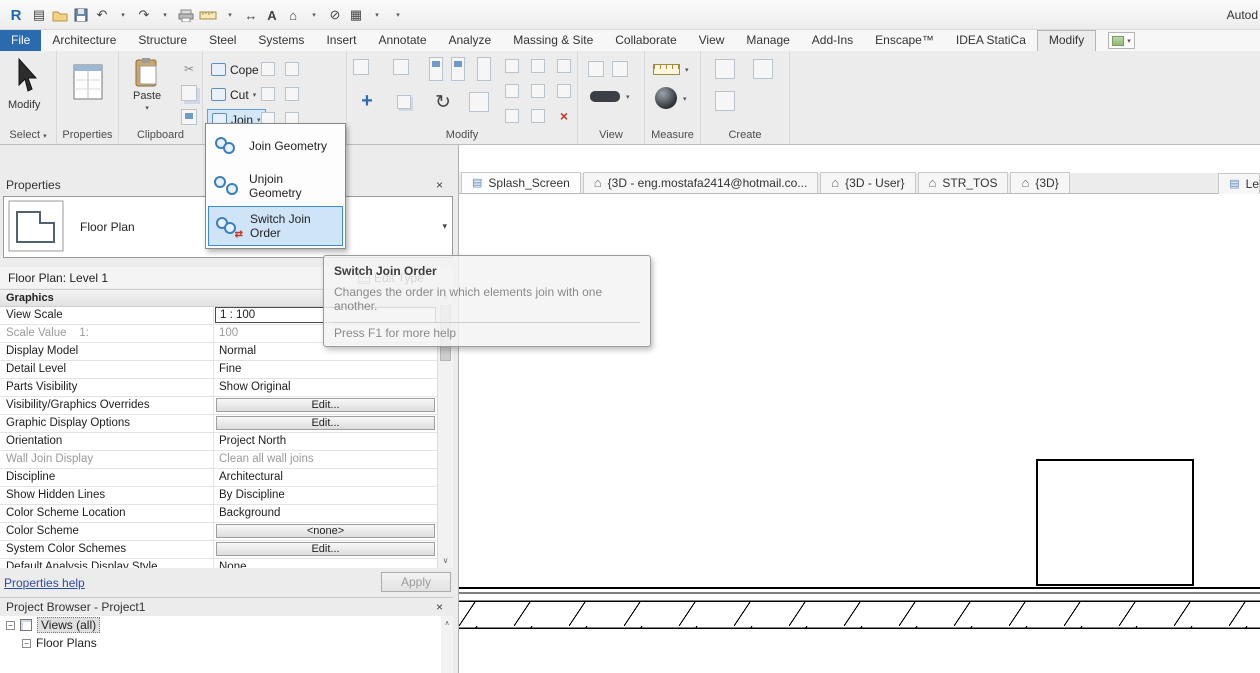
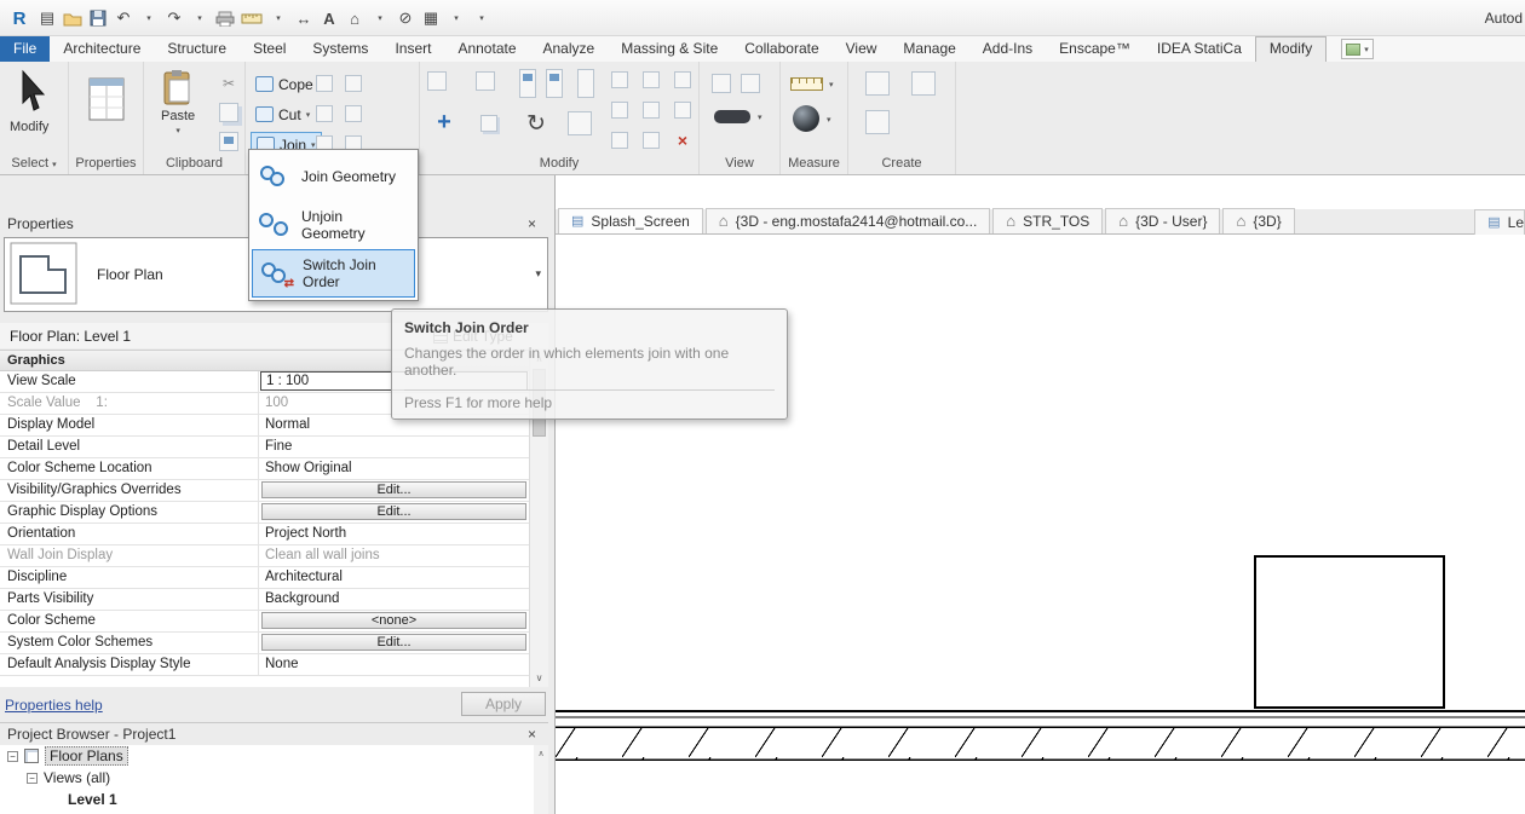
  R
  ▤
  ↶
  ↷
  ↔
  A
  ⌂
  ⊘
  ▦
  Autod
  File
  Architecture
  Structure
  Steel
  Systems
  Insert
  Annotate
  Analyze
  Massing & Site
  Collaborate
  View
  Manage
  Add-Ins
  Enscape™
  IDEA StatiCa
  Modify
  Modify
  Select
  Properties
  Paste
  ✂
  Clipboard
  Cope
  Cut
  Join
  +
  ↻
  ×
  Modify
  View
  Measure
  Create
  Properties
  ×
  Floor Plan
  ▾
  Floor Plan: Level 1
  Edit Type
  Graphics
  View Scale
  1 : 100
  Scale Value 1:
  100
  Display Model
  Normal
  Detail Level
  Fine
- Parts Visibility
+ Color Scheme Location
  Show Original
  Visibility/Graphics Overrides
  Edit...
  Graphic Display Options
  Edit...
  Orientation
  Project North
  Wall Join Display
  Clean all wall joins
  Discipline
  Architectural
- Show Hidden Lines
- By Discipline
- Color Scheme Location
+ Parts Visibility
  Background
  Color Scheme
  <none>
  System Color Schemes
  Edit...
  Default Analysis Display Style
  None
  ∧
  ∨
  Properties help
  Apply
  Project Browser - Project1
  ×
  −
- Views (all)
+ Floor Plans
  −
- Floor Plans
+ Views (all)
+ Level 1
  ▤
  Splash_Screen
  ⌂
  {3D - eng.mostafa2414@hotmail.co...
  ⌂
- {3D - User}
+ STR_TOS
  ⌂
- STR_TOS
+ {3D - User}
  ⌂
  {3D}
  ▤
  Le
  Join Geometry
  Unjoin Geometry
  ⇄
  Switch Join Order
  Switch Join Order
  Changes the order in which elements join with one another.
  Press F1 for more help
